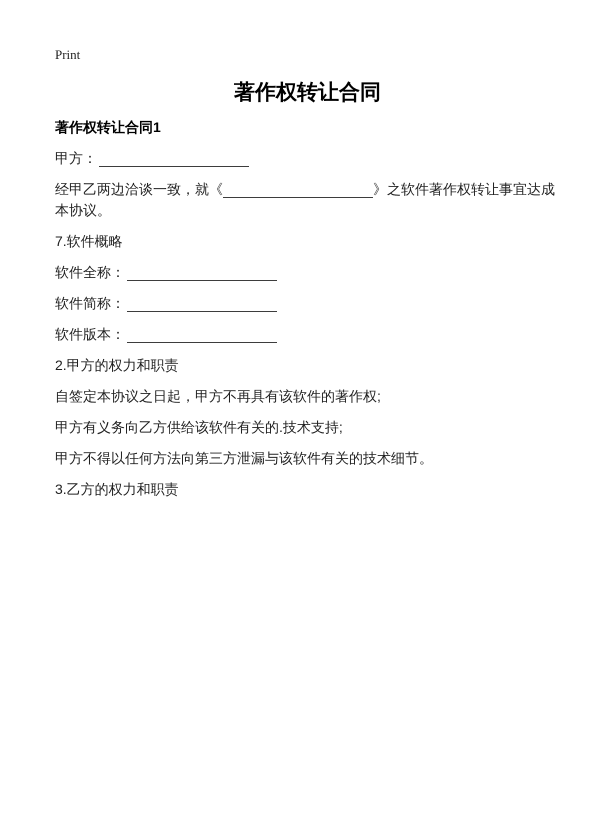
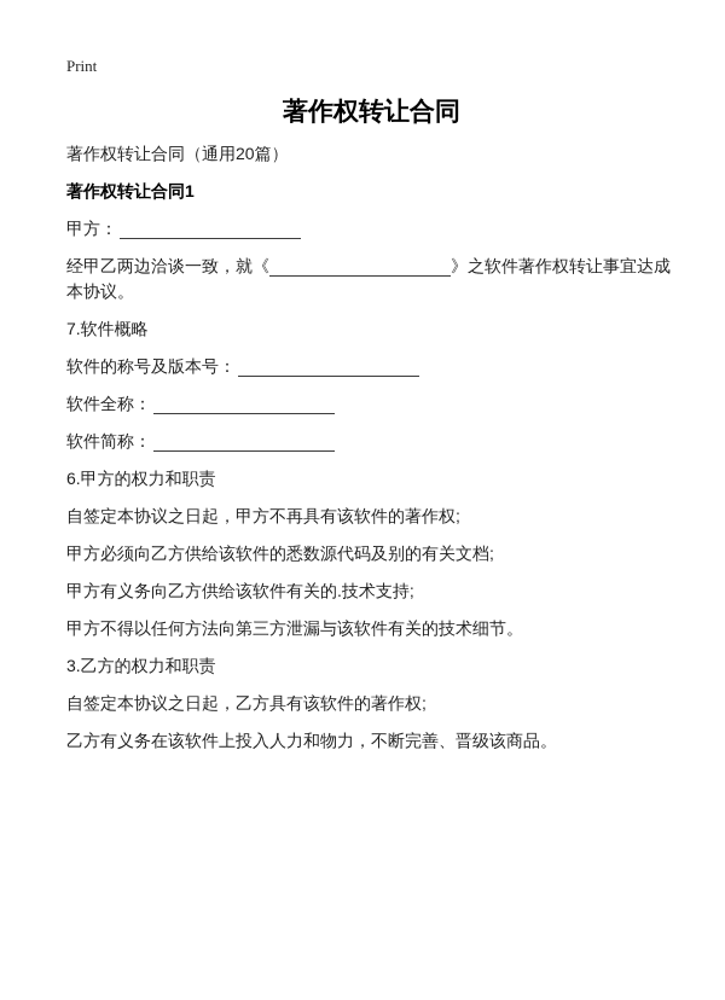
  Print
  著作权转让合同
+ 著作权转让合同（通用20篇）
  著作权转让合同1
  甲方：
  经甲乙两边洽谈一致，就《 》之软件著作权转让事宜达成本协议。
  7.软件概略
+ 软件的称号及版本号：
  软件全称：
  软件简称：
- 软件版本：
- 2.甲方的权力和职责
+ 6.甲方的权力和职责
  自签定本协议之日起，甲方不再具有该软件的著作权;
+ 甲方必须向乙方供给该软件的悉数源代码及别的有关文档;
  甲方有义务向乙方供给该软件有关的.技术支持;
  甲方不得以任何方法向第三方泄漏与该软件有关的技术细节。
  3.乙方的权力和职责
+ 自签定本协议之日起，乙方具有该软件的著作权;
+ 乙方有义务在该软件上投入人力和物力，不断完善、晋级该商品。
